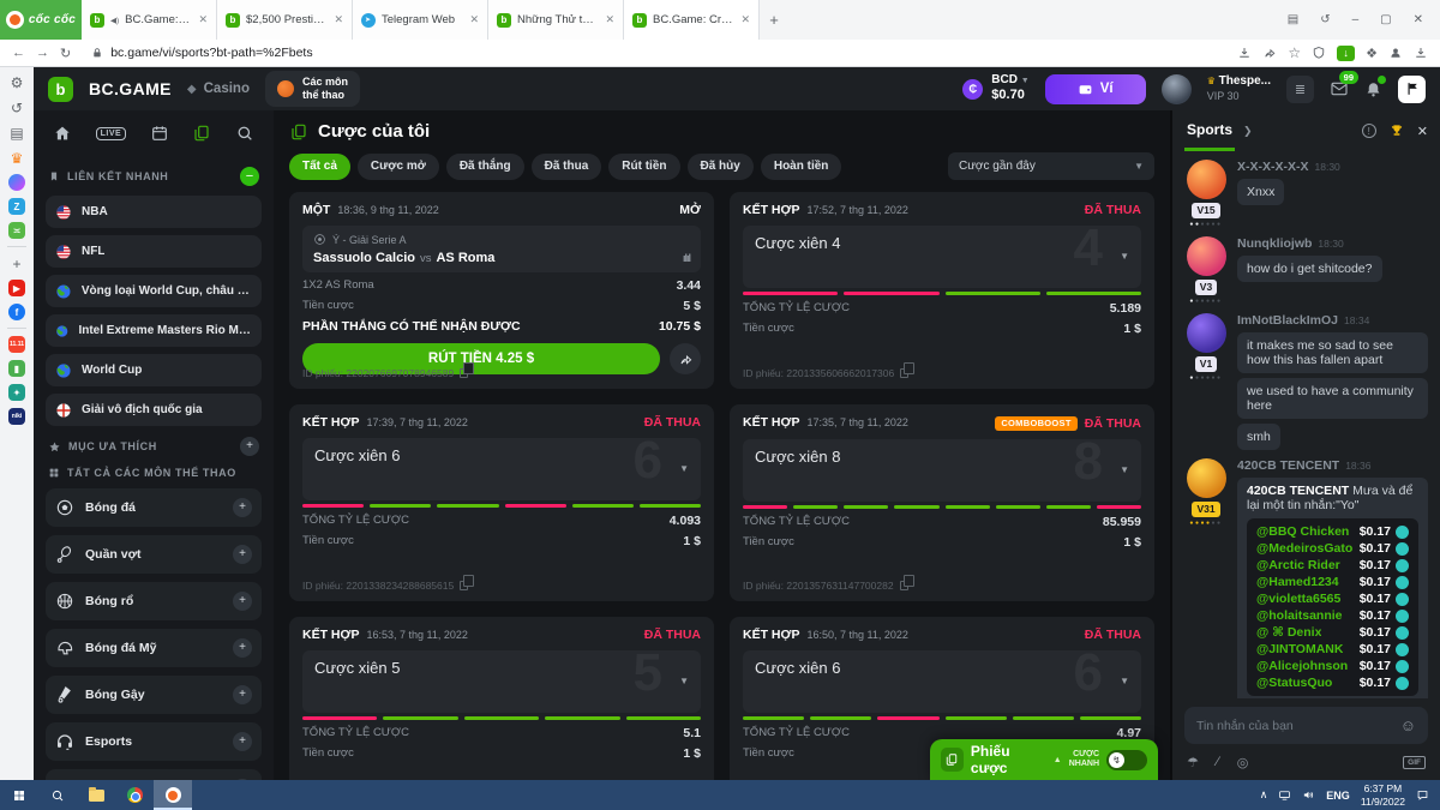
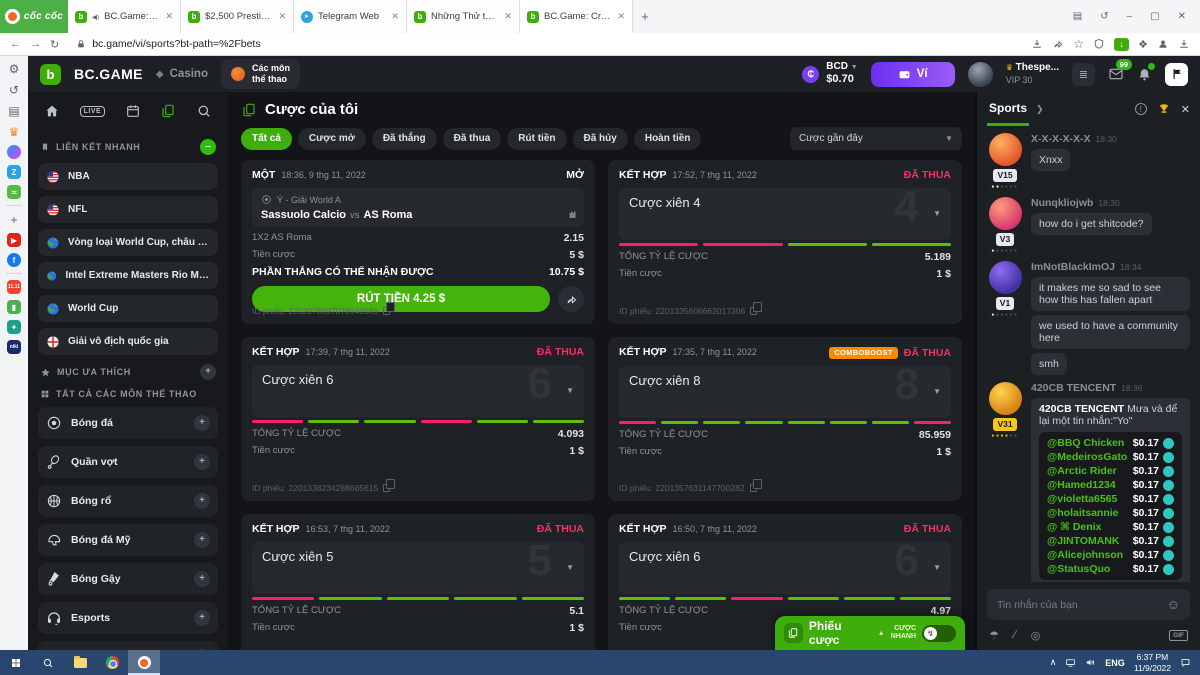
  cốc cốc
  ✕
  ✕
  Telegram Web
  ✕
  ✕
  ✕
  +
  ▤
  ↺
  –
  ▢
  ✕
  ←
  →
  ↻
  bc.game/vi/sports?bt-path=%2Fbets
  ☆
  ↓
  ❖
  ⚙
  ↺
  ▤
  ♛
  Z
  ≍
  +
  ▶
  f
  ▮
  ✦
  b
  BC.GAME
  ◆
  Casino
  Các môn
  thể thao
  ₵
  BCD
  $0.70
  Ví
  ♛ Thespe...
  VIP 30
  ≣
  99
  LIÊN KẾT NHANH
  −
  NBA
  NFL
  Vòng loại World Cup, châu Âu
  Intel Extreme Masters Rio Maj
  World Cup
  Giải vô địch quốc gia
  MỤC ƯA THÍCH
  +
  TẤT CẢ CÁC MÔN THỂ THAO
  Bóng đá
  +
  Quần vợt
  +
  Bóng rổ
  +
  Bóng đá Mỹ
  +
  Bóng Gậy
  +
  Esports
  +
  Cược của tôi
  Tất cả
  Cược mở
  Đã thắng
  Đã thua
  Rút tiền
  Đã hủy
  Hoàn tiền
  Cược gần đây
  ▼
  MỘT
  18:36, 9 thg 11, 2022
  MỞ
- Ý - Giải Serie A
+ Ý - Giải World A
  Sassuolo Calcio
  vs
  AS Roma
  ılıl
  1X2 AS Roma
- 3.44
+ 2.15
  Tiền cược
  5 $
  PHẦN THẮNG CÓ THỂ NHẬN ĐƯỢC
  10.75 $
  RÚT TIỀN 4.25 $
  ID phiếu: 2202076697078946589
  KẾT HỢP
  17:52, 7 thg 11, 2022
  ĐÃ THUA
  Cược xiên 4
  ▼
  TỔNG TỶ LỆ CƯỢC
  5.189
  Tiền cược
  1 $
  ID phiếu: 2201335606662017306
  KẾT HỢP
  17:39, 7 thg 11, 2022
  ĐÃ THUA
  Cược xiên 6
  ▼
  TỔNG TỶ LỆ CƯỢC
  4.093
  Tiền cược
  1 $
  ID phiếu: 2201338234288685615
  KẾT HỢP
  17:35, 7 thg 11, 2022
  COMBOBOOST
  ĐÃ THUA
  Cược xiên 8
  ▼
  TỔNG TỶ LỆ CƯỢC
  85.959
  Tiền cược
  1 $
  ID phiếu: 2201357631147700282
  KẾT HỢP
  16:53, 7 thg 11, 2022
  ĐÃ THUA
  Cược xiên 5
  ▼
  TỔNG TỶ LỆ CƯỢC
  5.1
  Tiền cược
  1 $
  KẾT HỢP
  16:50, 7 thg 11, 2022
  ĐÃ THUA
  Cược xiên 6
  ▼
  TỔNG TỶ LỆ CƯỢC
  4.97
  Tiền cược
  Phiếu cược
  ↯
  Sports
  ❯
  !
  ✕
  V15
  X-X-X-X-X-X
  18:30
  Xnxx
  V3
  Nunqkliojwb
  18:30
  how do i get shitcode?
  V1
  ImNotBlackImOJ
  18:34
  it makes me so sad to see how this has fallen apart
  we used to have a community here
  smh
  V31
  420CB TENCENT
  18:36
  420CB TENCENT Mưa và để lại một tin nhắn:"Yo"
  @BBQ Chicken
  $0.17
  @MedeirosGato
  $0.17
  @Arctic Rider
  $0.17
  @Hamed1234
  $0.17
  @violetta6565
  $0.17
  @holaitsannie
  $0.17
  @ ⌘ Denix
  $0.17
  @JINTOMANK
  $0.17
  @Alicejohnson
  $0.17
  @StatusQuo
  $0.17
  Tin nhắn của bạn
  ☺
  ☂
  ∕
  ◎
  ∧
  ENG
  6:37 PM
  11/9/2022
